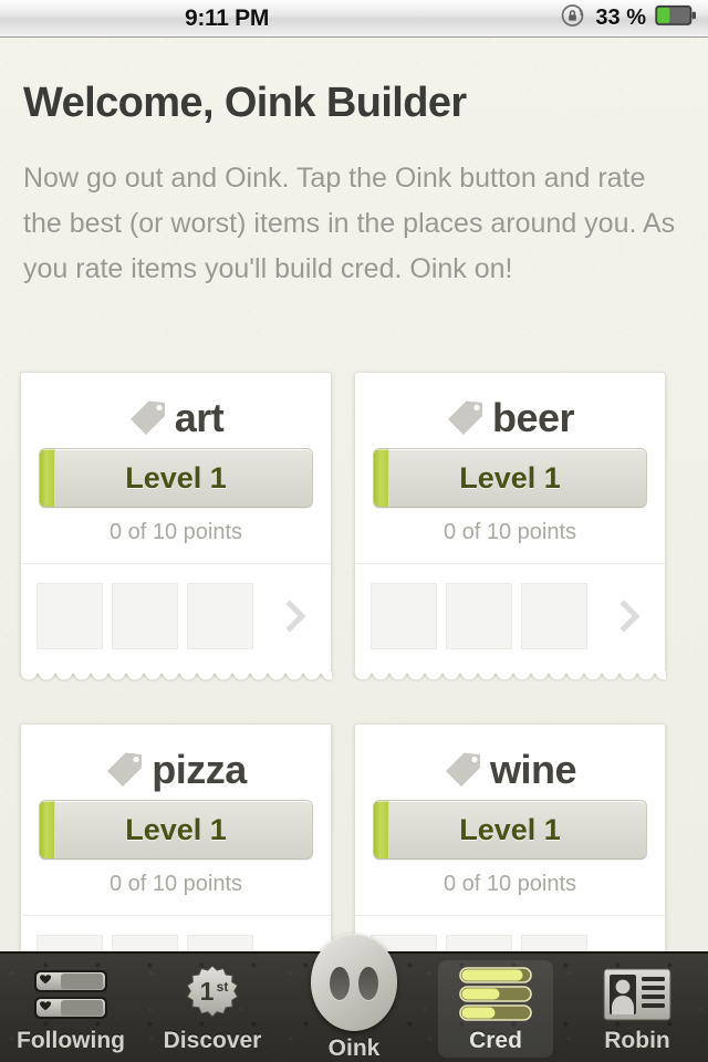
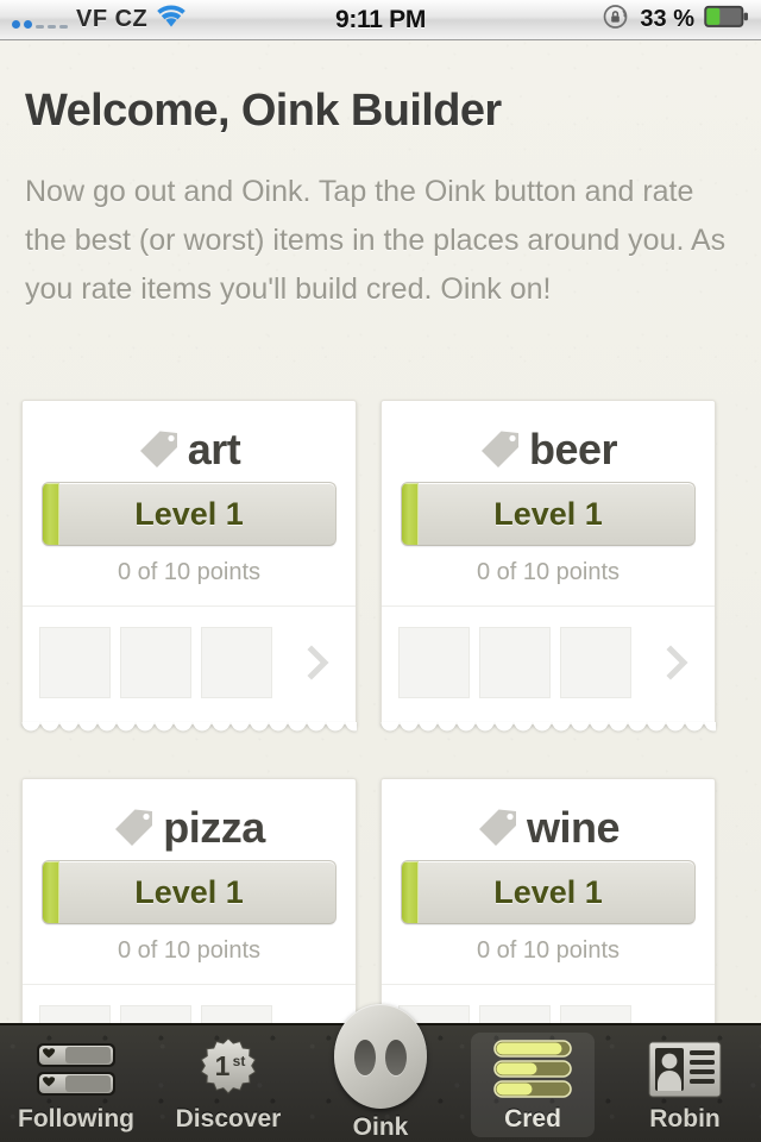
+ VF CZ
  9:11 PM
  33 %
  Welcome, Oink Builder
  Now go out and Oink. Tap the Oink button and rate the best (or worst) items in the places around you. As you rate items you'll build cred. Oink on!
  art
  Level 1
  0 of 10 points
  beer
  Level 1
  0 of 10 points
  pizza
  Level 1
  0 of 10 points
  wine
  Level 1
  0 of 10 points
  Following
  1
  st
  Discover
  Oink
  Cred
  Robin
